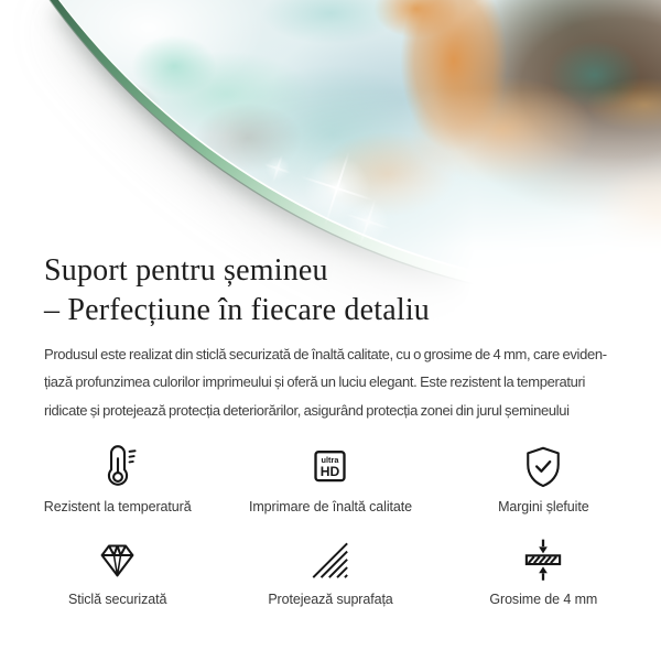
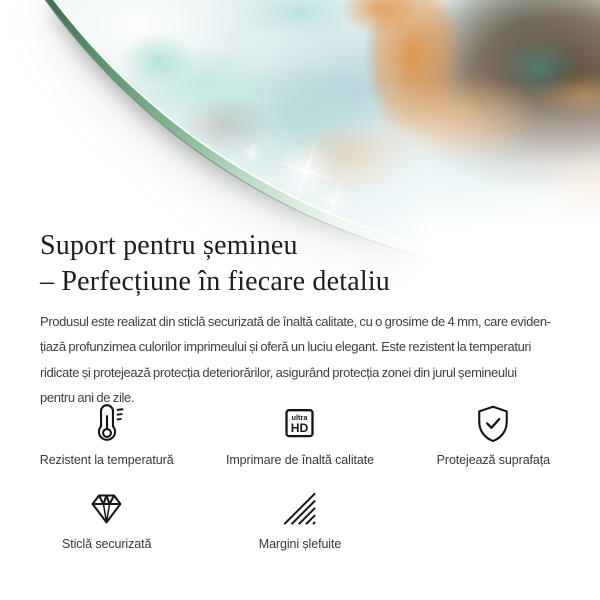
  Suport pentru șemineu
  – Perfecțiune în fiecare detaliu
  Produsul este realizat din sticlă securizată de înaltă calitate, cu o grosime de 4 mm, care eviden-
  țiază profunzimea culorilor imprimeului și oferă un luciu elegant. Este rezistent la temperaturi
  ridicate și protejează protecția deteriorărilor, asigurând protecția zonei din jurul șemineului
+ pentru ani de zile.
  Rezistent la temperatură
  ultra
  HD
  Imprimare de înaltă calitate
- Margini șlefuite
+ Protejează suprafața
  Sticlă securizată
- Protejează suprafața
+ Margini șlefuite
- Grosime de 4 mm
